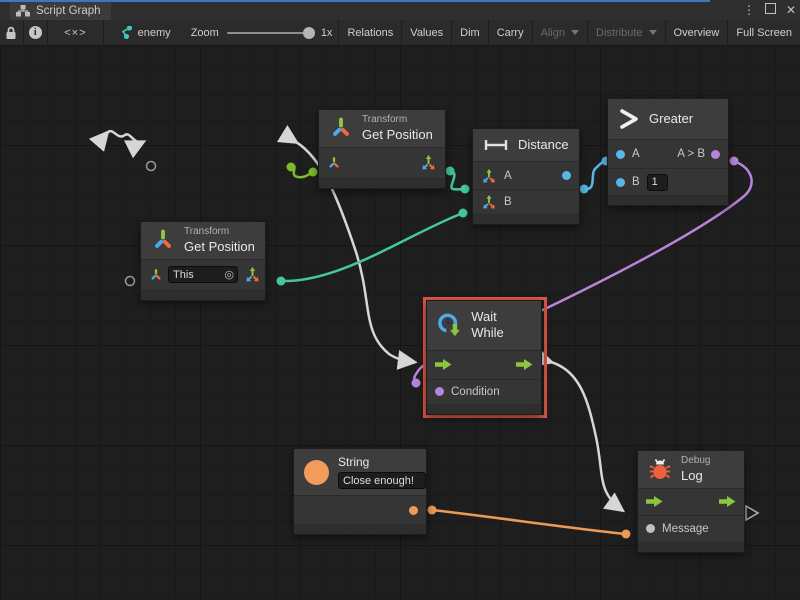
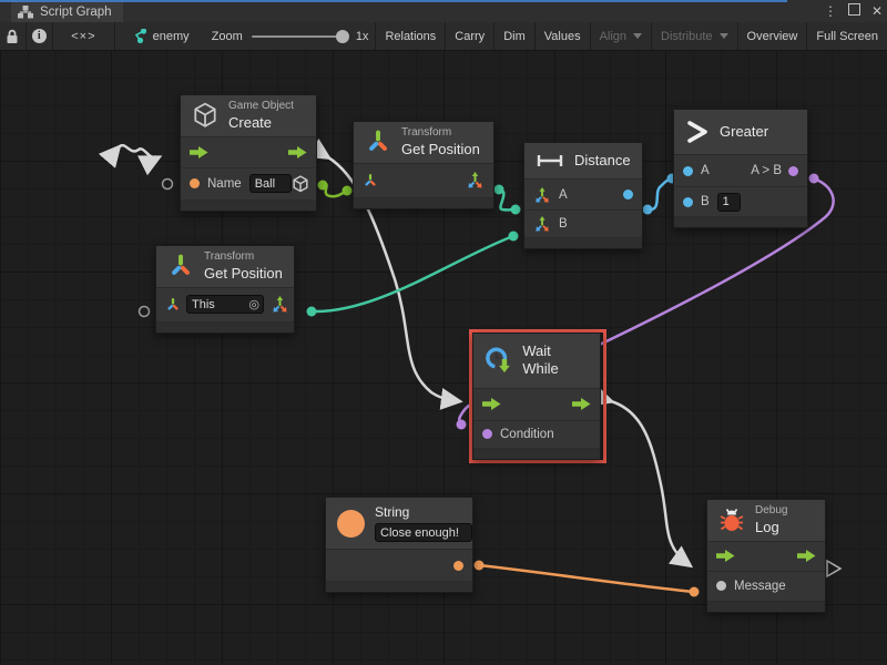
  Script Graph
  ⋮
  ✕
  i
  <×>
  enemy
  Zoom
  1x
  Relations
- Values
+ Carry
  Dim
- Carry
+ Values
  Align
  Distribute
  Overview
  Full Screen
+ Game Object
+ Create
+ Name
+ Ball
  Transform
  Get Position
  Distance
  A
  B
  Greater
  A
  A > B
  B
  1
  Transform
  Get Position
  This
  ◎
  Wait While
  Condition
  String
  Close enough!
  Debug
  Log
  Message
